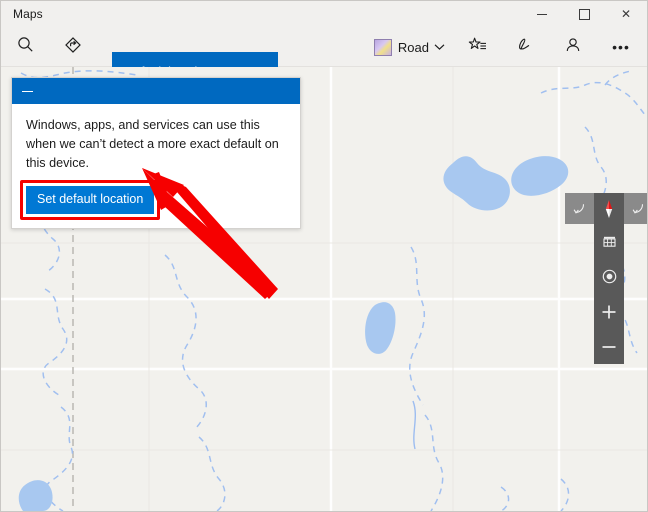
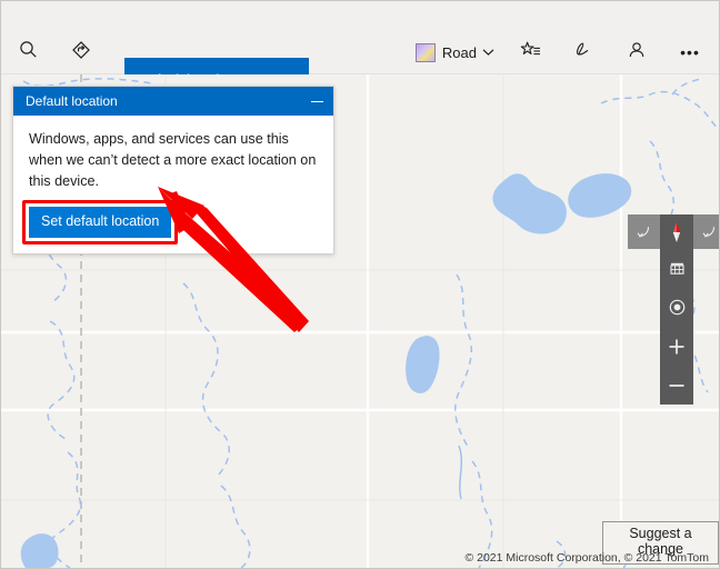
- Maps
- ✕
  Road
  •••
+ Suggest a change
+ © 2021 Microsoft Corporation, © 2021 TomTom
+ Default location
- Windows, apps, and services can use this when we can’t detect a more exact default on this device.
+ Windows, apps, and services can use this when we can’t detect a more exact location on this device.
  Set default location
